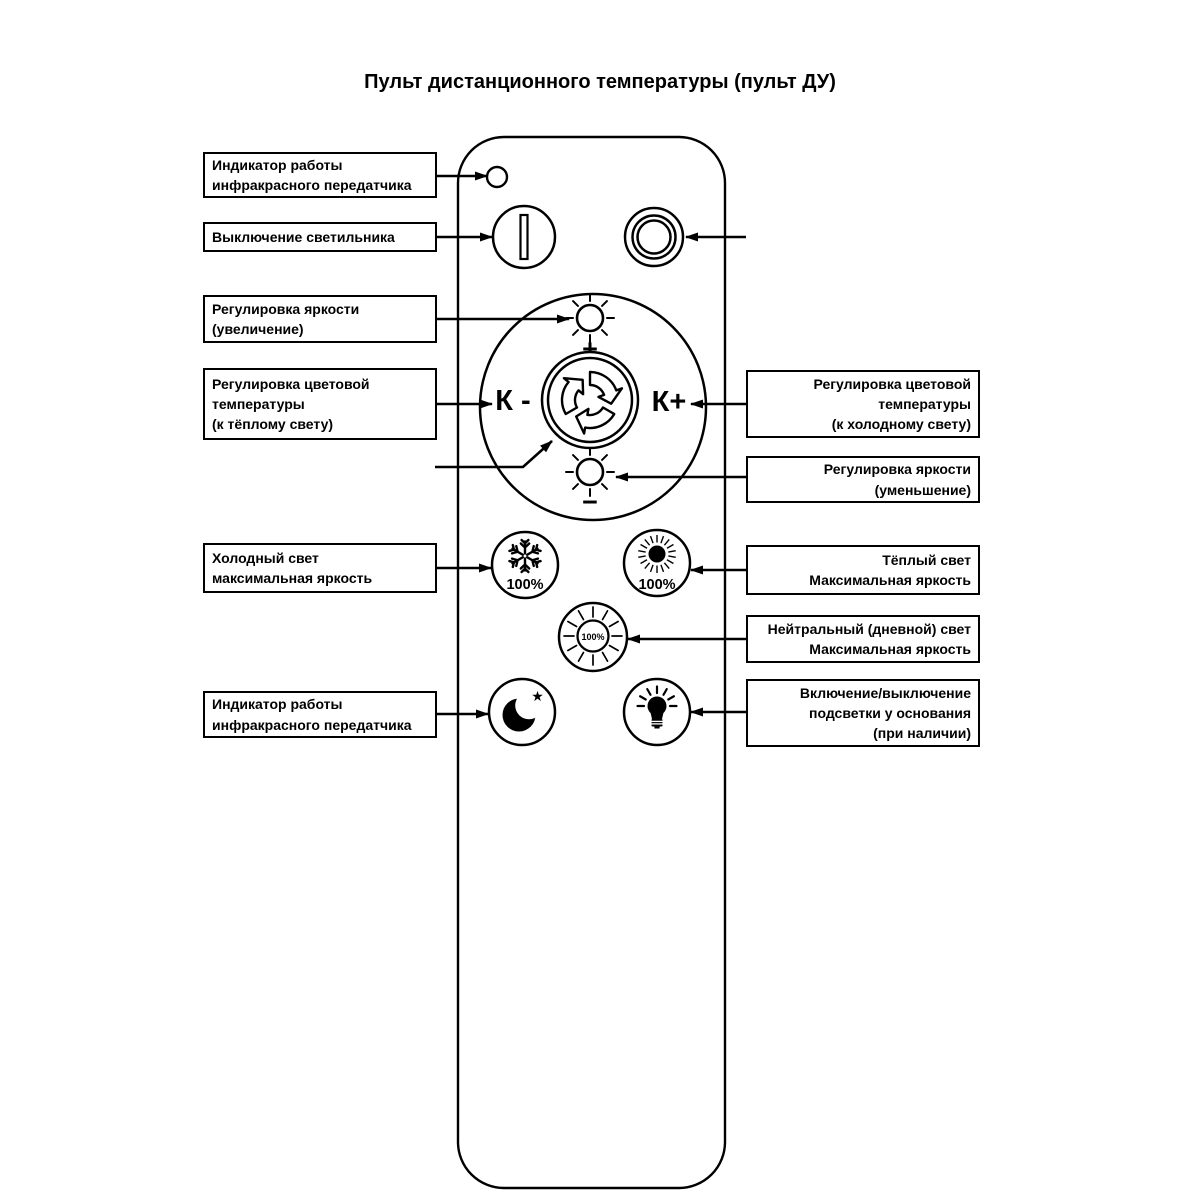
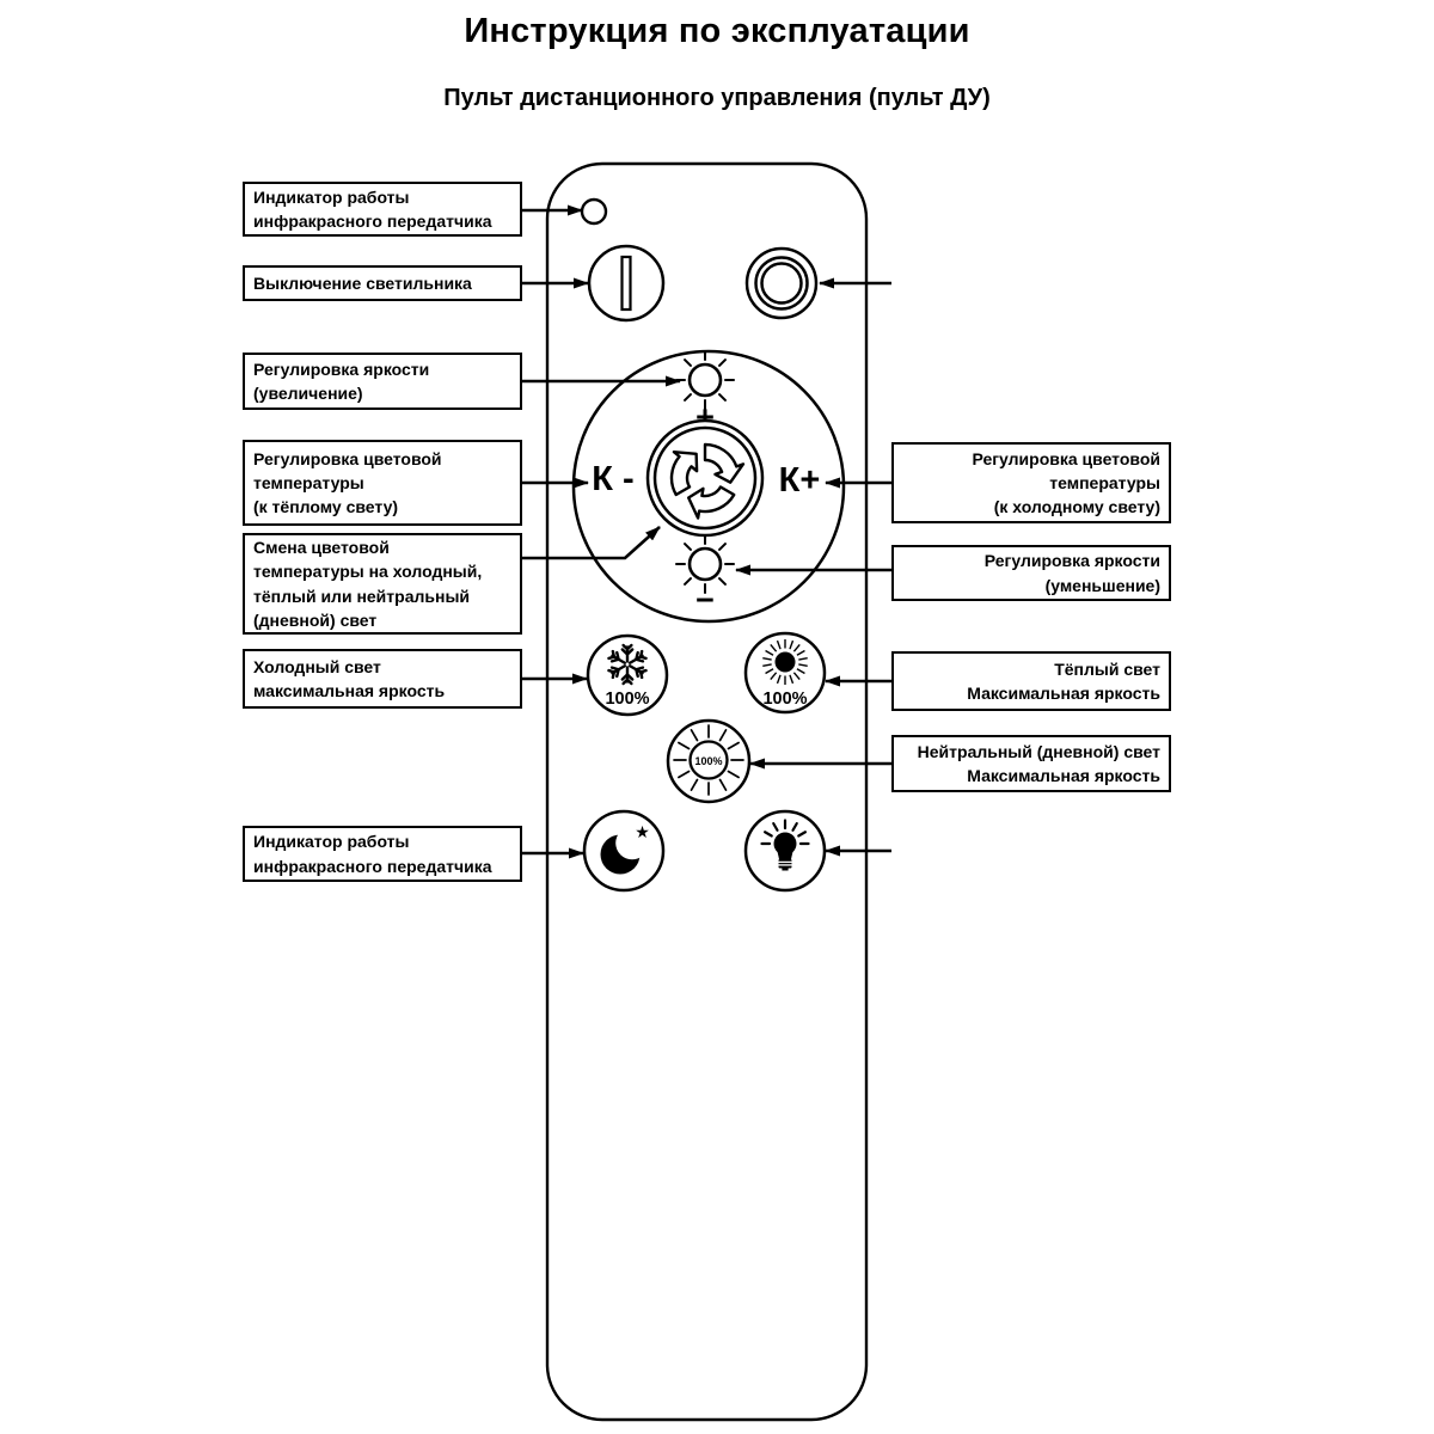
+ Инструкция по эксплуатации
- Пульт дистанционного температуры (пульт ДУ)
+ Пульт дистанционного управления (пульт ДУ)
  +
  К -
  К+
  −
  100%
  100%
  100%
  ★
  Индикатор работы
  инфракрасного передатчика
  Выключение светильника
  Регулировка яркости
  (увеличение)
  Регулировка цветовой
  температуры
  (к тёплому свету)
+ Смена цветовой
+ температуры на холодный,
+ тёплый или нейтральный
+ (дневной) свет
  Холодный свет
  максимальная яркость
  Индикатор работы
  инфракрасного передатчика
  Регулировка цветовой
  температуры
  (к холодному свету)
  Регулировка яркости
  (уменьшение)
  Тёплый свет
  Максимальная яркость
  Нейтральный (дневной) свет
  Максимальная яркость
- Включение/выключение
- подсветки у основания
- (при наличии)
